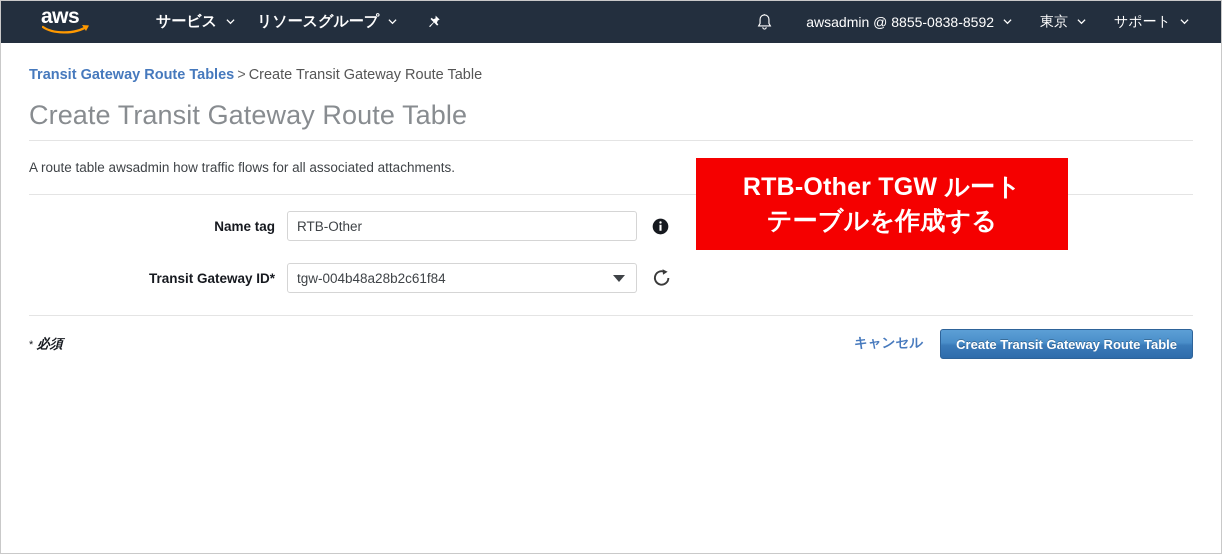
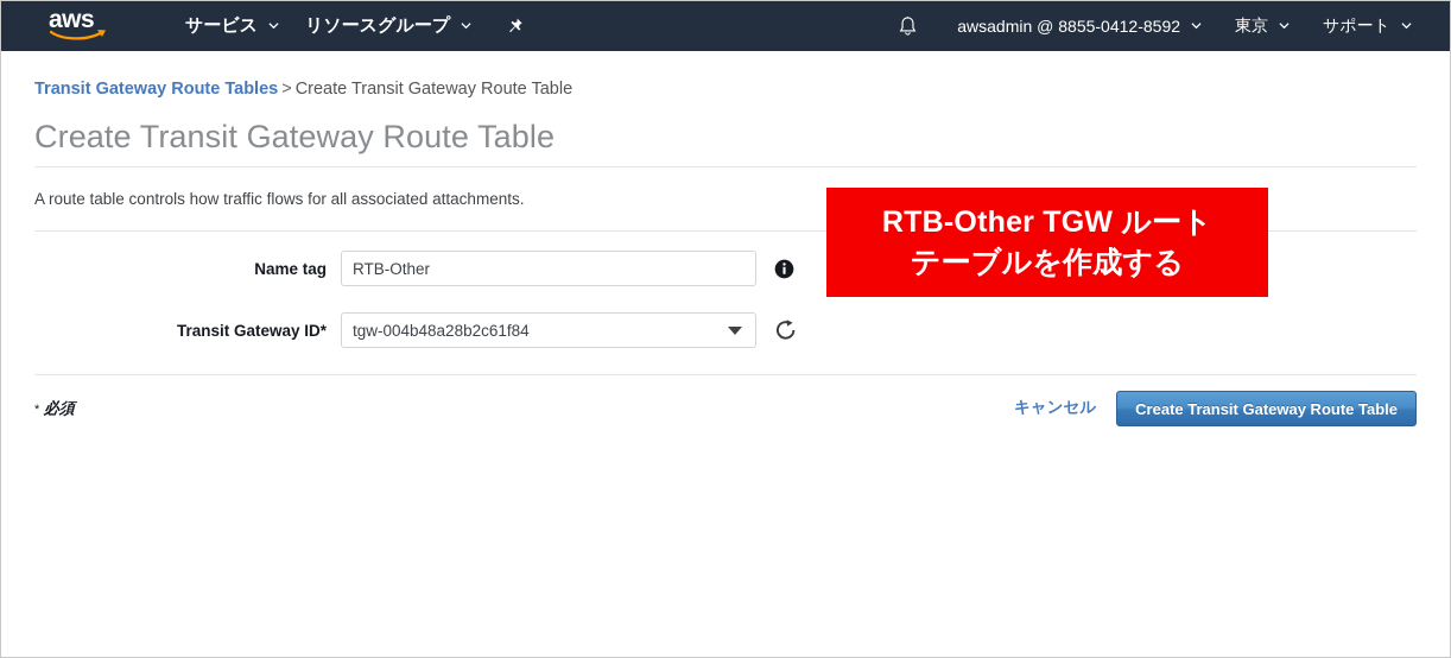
  aws
  サービス
  リソースグループ
- awsadmin @ 8855-0838-8592
+ awsadmin @ 8855-0412-8592
  東京
  サポート
  Transit Gateway Route Tables > Create Transit Gateway Route Table
  Create Transit Gateway Route Table
- A route table awsadmin how traffic flows for all associated attachments.
+ A route table controls how traffic flows for all associated attachments.
  Name tag
  RTB-Other
  Transit Gateway ID*
  tgw-004b48a28b2c61f84
  * 必須
  キャンセル
  Create Transit Gateway Route Table
  RTB-Other TGW ルート
  テーブルを作成する
